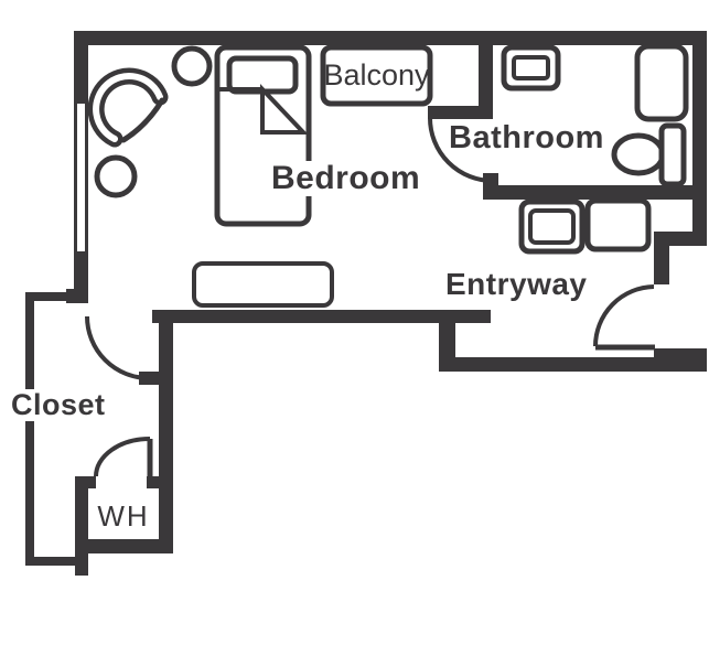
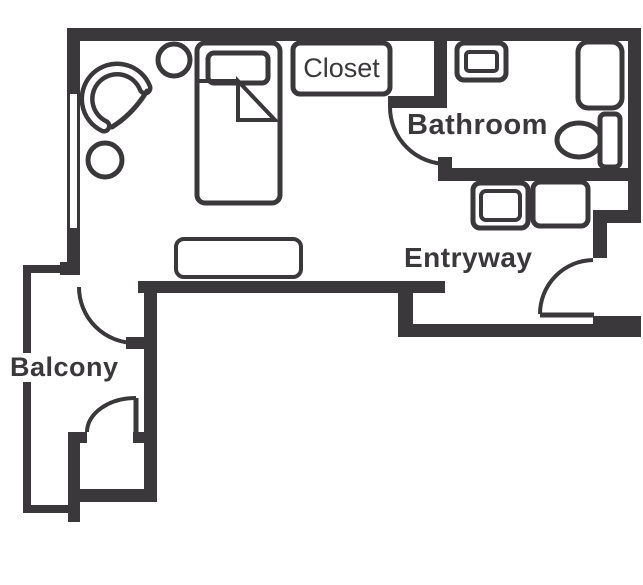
- Bedroom
- Balcony
+ Closet
  Bathroom
  Entryway
- Closet
+ Balcony
- WH
